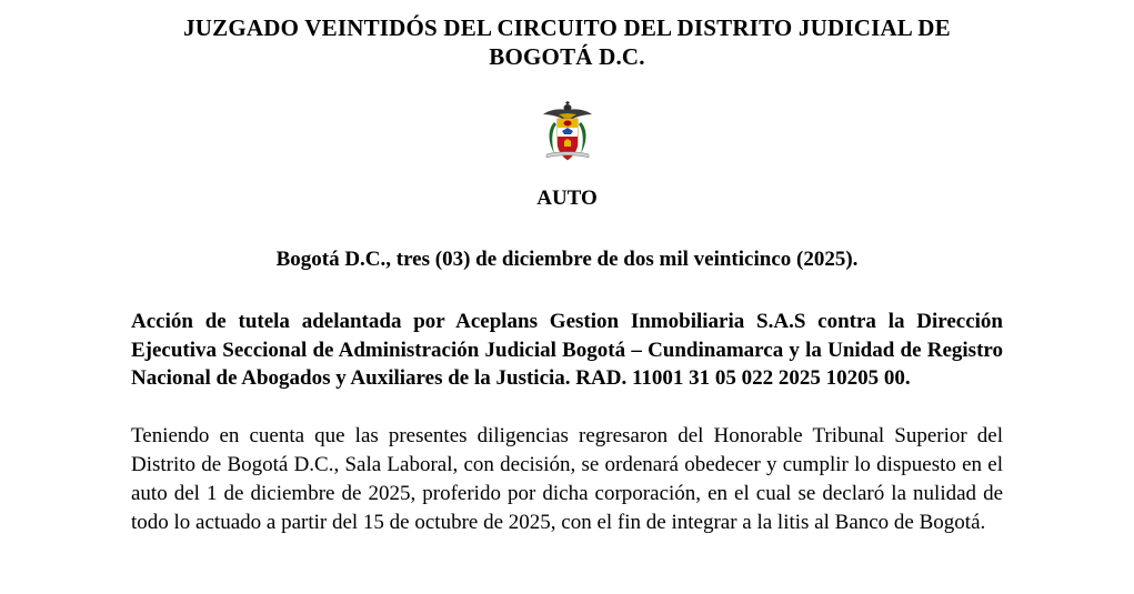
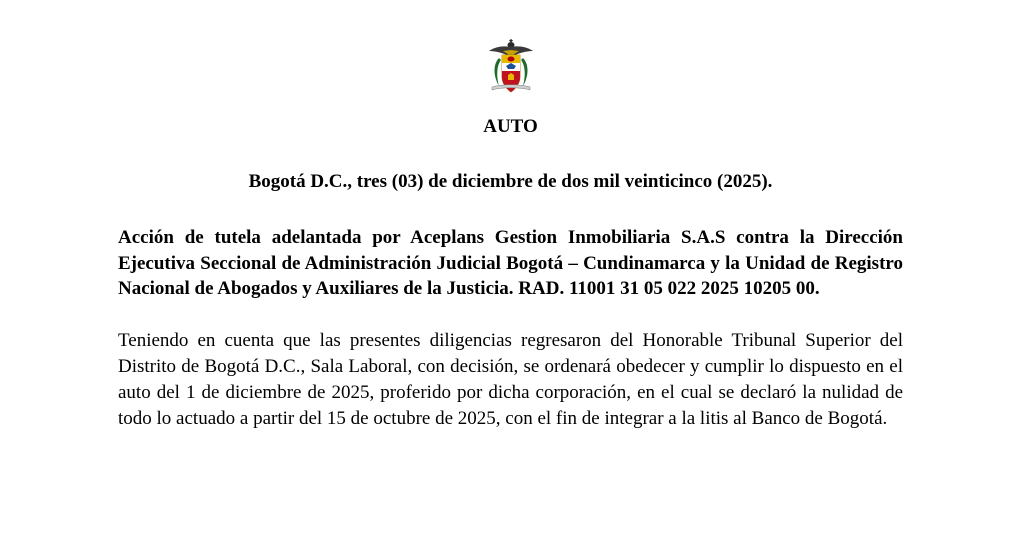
- JUZGADO VEINTIDÓS DEL CIRCUITO DEL DISTRITO JUDICIAL DE BOGOTÁ D.C.
  AUTO
  Bogotá D.C., tres (03) de diciembre de dos mil veinticinco (2025).
  Acción de tutela adelantada por Aceplans Gestion Inmobiliaria S.A.S contra la Dirección Ejecutiva Seccional de Administración Judicial Bogotá – Cundinamarca y la Unidad de Registro Nacional de Abogados y Auxiliares de la Justicia. RAD. 11001 31 05 022 2025 10205 00.
  Teniendo en cuenta que las presentes diligencias regresaron del Honorable Tribunal Superior del Distrito de Bogotá D.C., Sala Laboral, con decisión, se ordenará obedecer y cumplir lo dispuesto en el auto del 1 de diciembre de 2025, proferido por dicha corporación, en el cual se declaró la nulidad de todo lo actuado a partir del 15 de octubre de 2025, con el fin de integrar a la litis al Banco de Bogotá.
